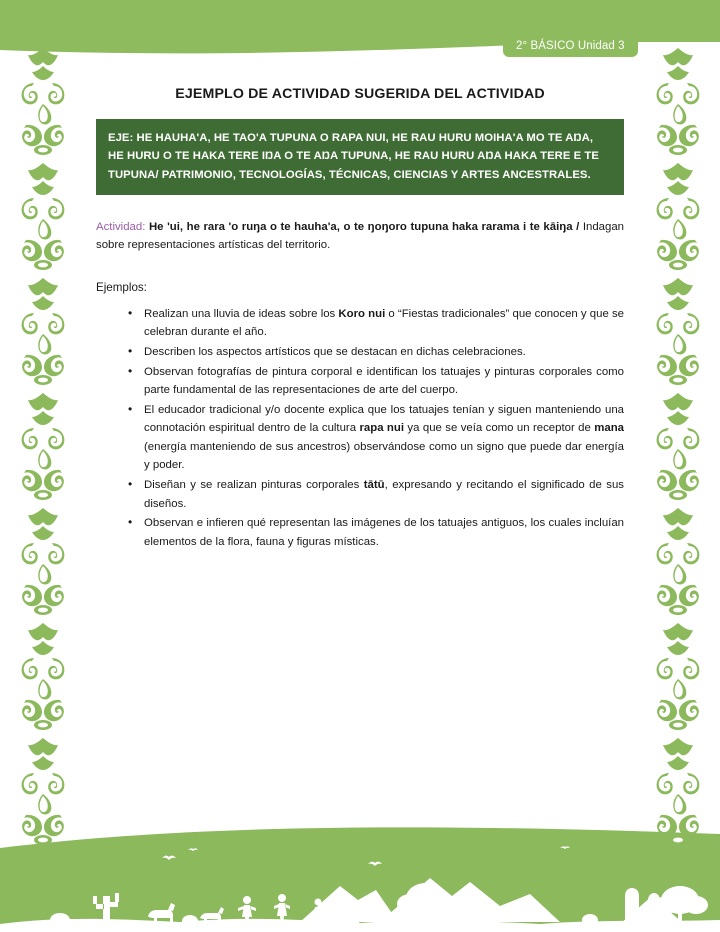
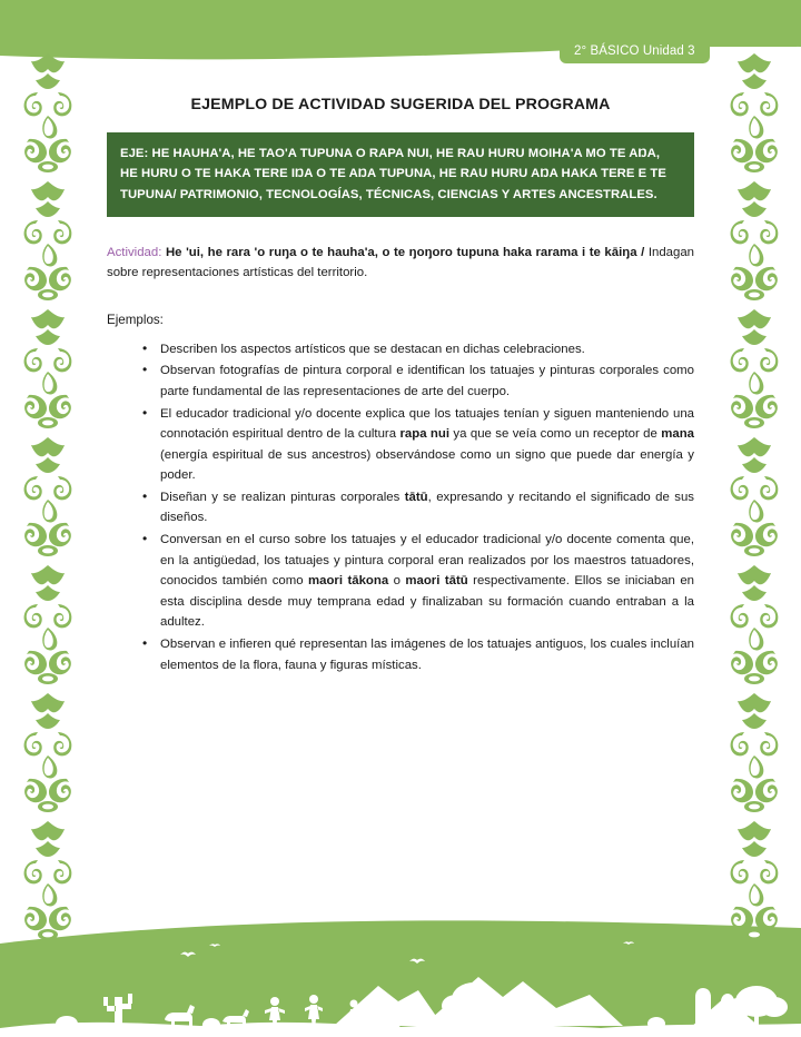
  2° BÁSICO Unidad 3
- EJEMPLO DE ACTIVIDAD SUGERIDA DEL ACTIVIDAD
+ EJEMPLO DE ACTIVIDAD SUGERIDA DEL PROGRAMA
  EJE: HE HAUHA'A, HE TAO'A TUPUNA O RAPA NUI, HE RAU HURU MOIHA'A MO TE AŊA, HE HURU O TE HAKA TERE IŊA O TE AŊA TUPUNA, HE RAU HURU AŊA HAKA TERE E TE TUPUNA/ PATRIMONIO, TECNOLOGÍAS, TÉCNICAS, CIENCIAS Y ARTES ANCESTRALES.
  Actividad: He 'ui, he rara 'o ruŋa o te hauha'a, o te ŋoŋoro tupuna haka rarama i te kāiŋa / Indagan sobre representaciones artísticas del territorio.
  Ejemplos:
- Realizan una lluvia de ideas sobre los Koro nui o “Fiestas tradicionales” que conocen y que se celebran durante el año.
  Describen los aspectos artísticos que se destacan en dichas celebraciones.
  Observan fotografías de pintura corporal e identifican los tatuajes y pinturas corporales como parte fundamental de las representaciones de arte del cuerpo.
- El educador tradicional y/o docente explica que los tatuajes tenían y siguen manteniendo una connotación espiritual dentro de la cultura rapa nui ya que se veía como un receptor de mana (energía manteniendo de sus ancestros) observándose como un signo que puede dar energía y poder.
+ El educador tradicional y/o docente explica que los tatuajes tenían y siguen manteniendo una connotación espiritual dentro de la cultura rapa nui ya que se veía como un receptor de mana (energía espiritual de sus ancestros) observándose como un signo que puede dar energía y poder.
  Diseñan y se realizan pinturas corporales tātū, expresando y recitando el significado de sus diseños.
+ Conversan en el curso sobre los tatuajes y el educador tradicional y/o docente comenta que, en la antigüedad, los tatuajes y pintura corporal eran realizados por los maestros tatuadores, conocidos también como maori tākona o maori tātū respectivamente. Ellos se iniciaban en esta disciplina desde muy temprana edad y finalizaban su formación cuando entraban a la adultez.
  Observan e infieren qué representan las imágenes de los tatuajes antiguos, los cuales incluían elementos de la flora, fauna y figuras místicas.
